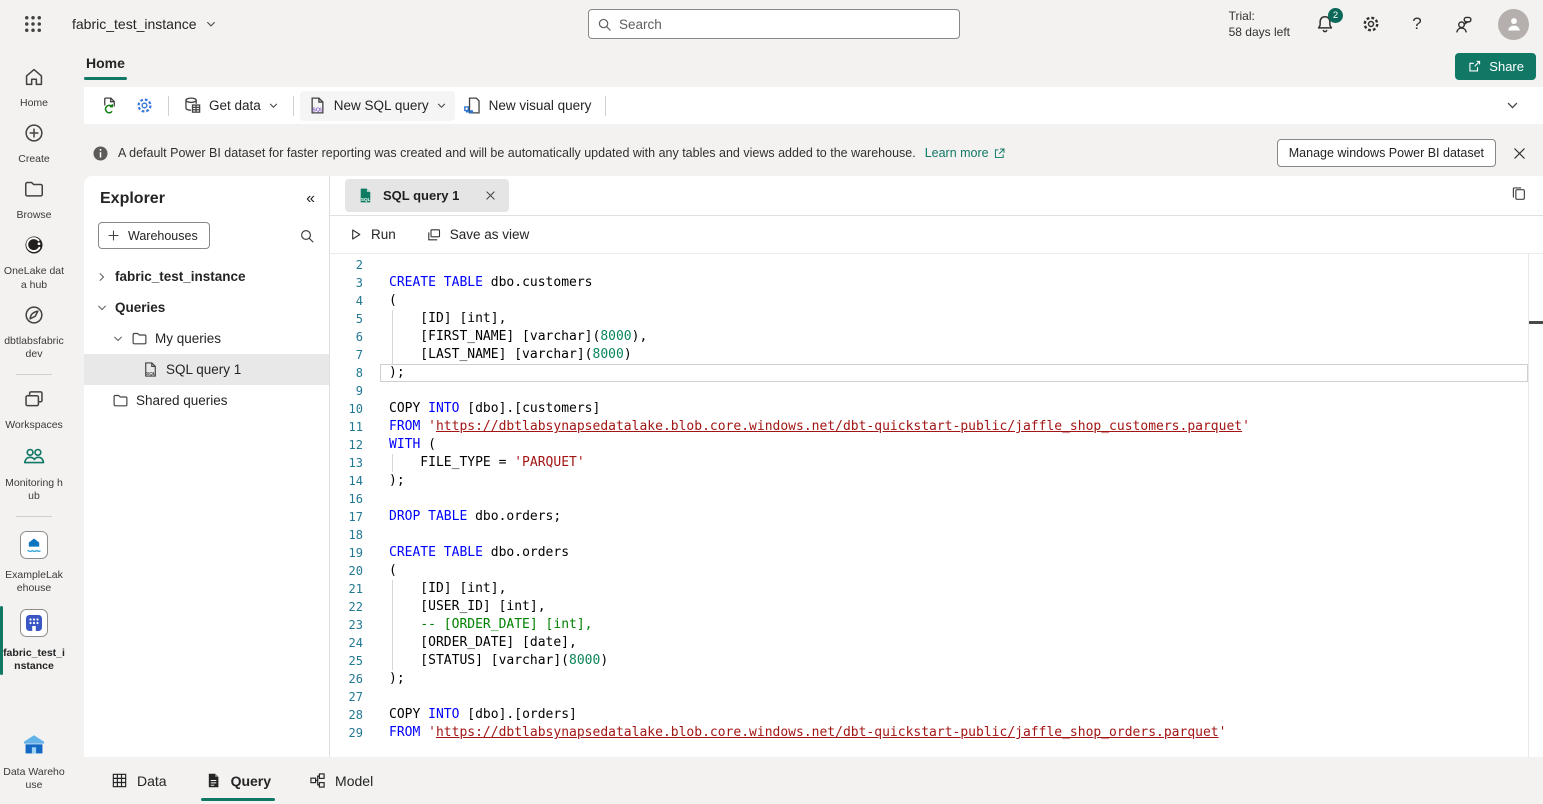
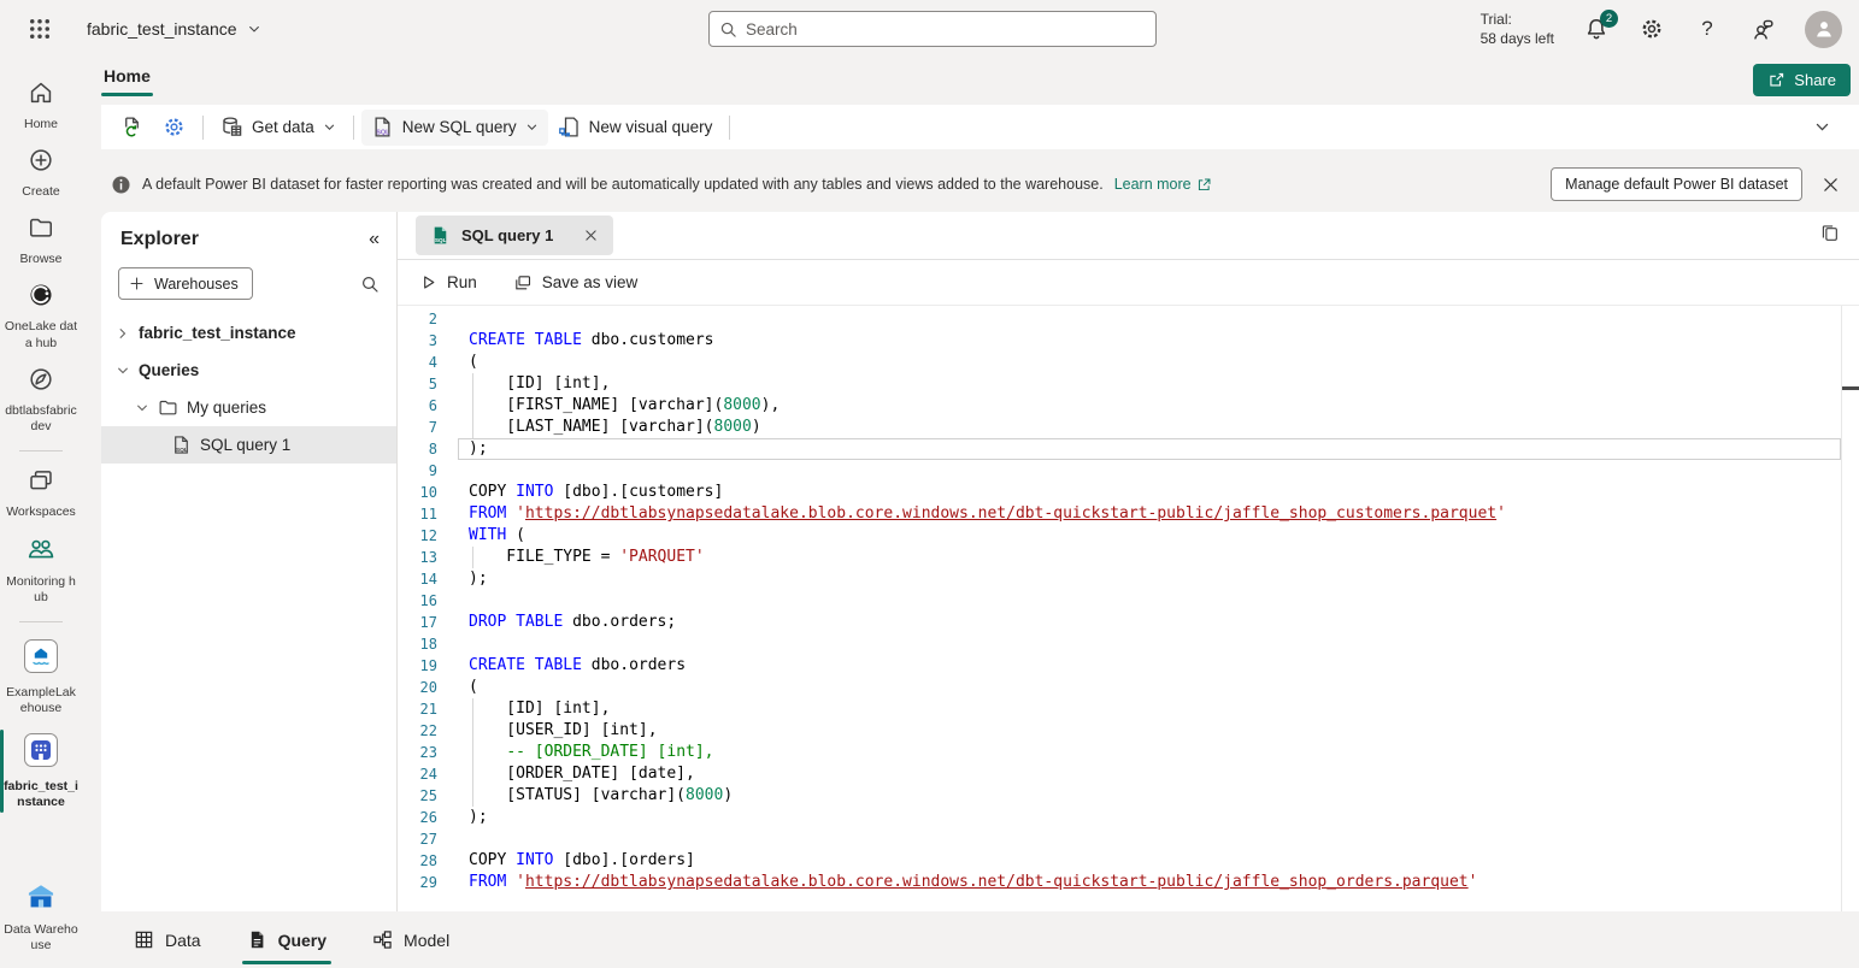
  fabric_test_instance
  Search
  Trial:
  58 days left
  2
  ?
  Home
  Share
  Get data
  New SQL query
  New visual query
  A default Power BI dataset for faster reporting was created and will be automatically updated with any tables and views added to the warehouse.
  Learn more
- Manage windows Power BI dataset
+ Manage default Power BI dataset
  Home
  Create
  Browse
  OneLake data hub
  dbtlabsfabricdev
  Workspaces
  Monitoring hub
  ExampleLakehouse
  fabric_test_instance
  Data Warehouse
  Explorer
  «
  Warehouses
  fabric_test_instance
  Queries
  My queries
  SQL query 1
- Shared queries
  SQL query 1
  Run
  Save as view
  2
  3
  CREATE TABLE dbo.customers
  4
  (
  5
  [ID] [int],
  6
  [FIRST_NAME] [varchar](8000),
  7
  [LAST_NAME] [varchar](8000)
  8
  );
  9
  10
  COPY INTO [dbo].[customers]
  11
  FROM 'https://dbtlabsynapsedatalake.blob.core.windows.net/dbt-quickstart-public/jaffle_shop_customers.parquet'
  12
  WITH (
  13
  FILE_TYPE = 'PARQUET'
  14
  );
  16
  17
  DROP TABLE dbo.orders;
  18
  19
  CREATE TABLE dbo.orders
  20
  (
  21
  [ID] [int],
  22
  [USER_ID] [int],
  23
  -- [ORDER_DATE] [int],
  24
  [ORDER_DATE] [date],
  25
  [STATUS] [varchar](8000)
  26
  );
  27
  28
  COPY INTO [dbo].[orders]
  29
  FROM 'https://dbtlabsynapsedatalake.blob.core.windows.net/dbt-quickstart-public/jaffle_shop_orders.parquet'
  Data
  Query
  Model
